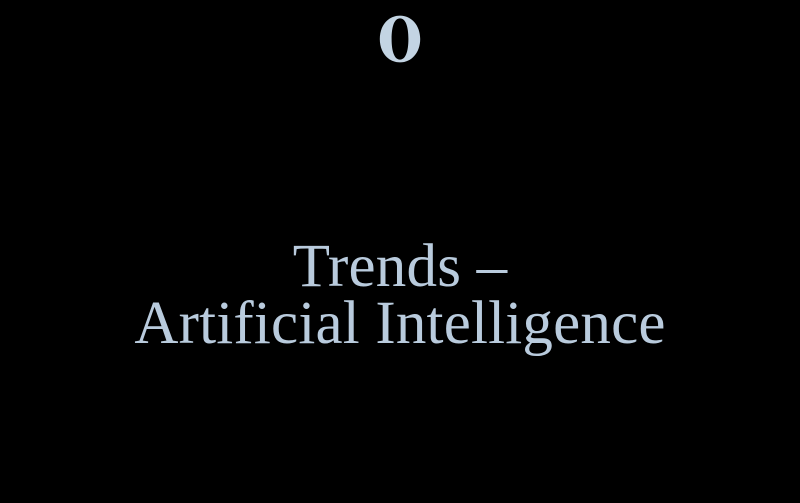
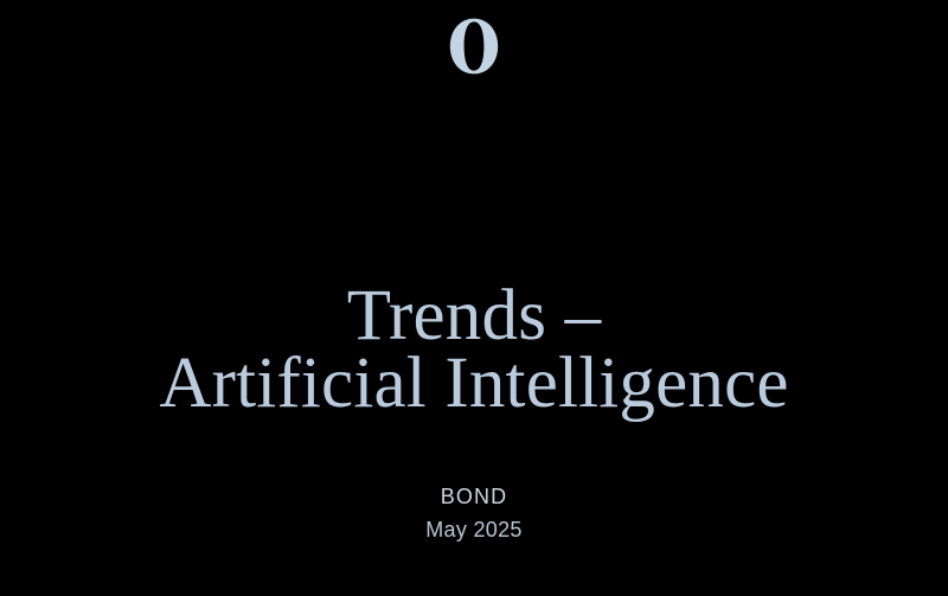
  Trends –
  Artificial Intelligence
+ BOND
+ May 2025
